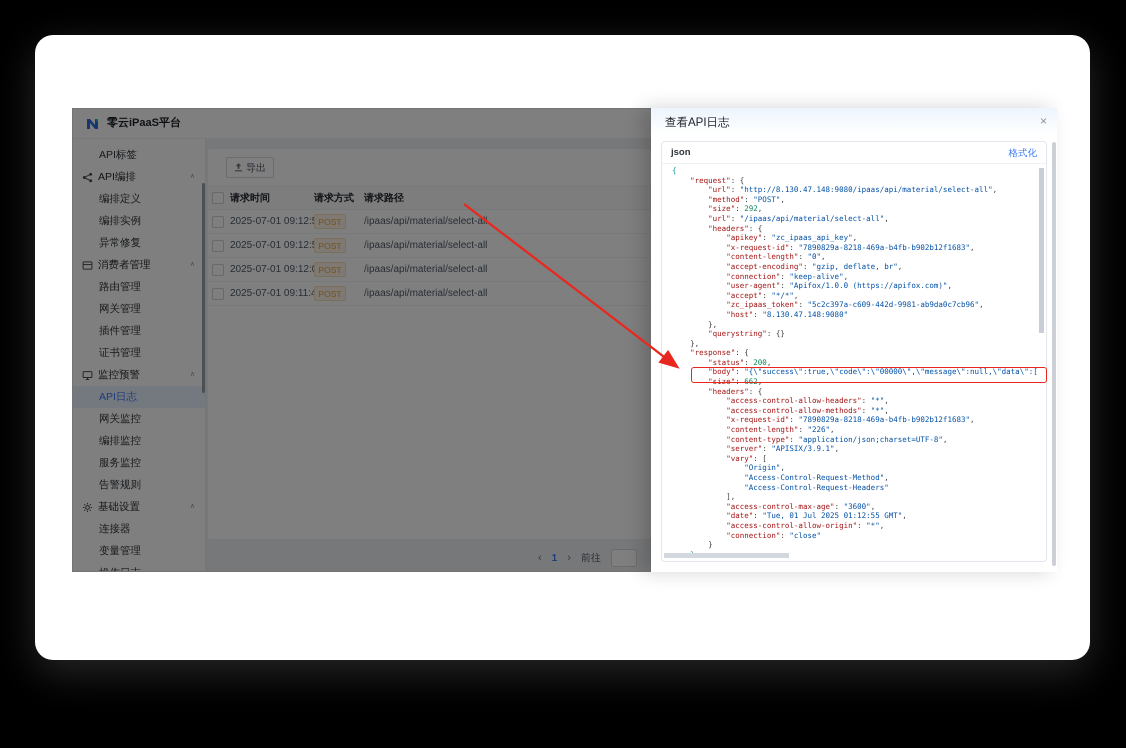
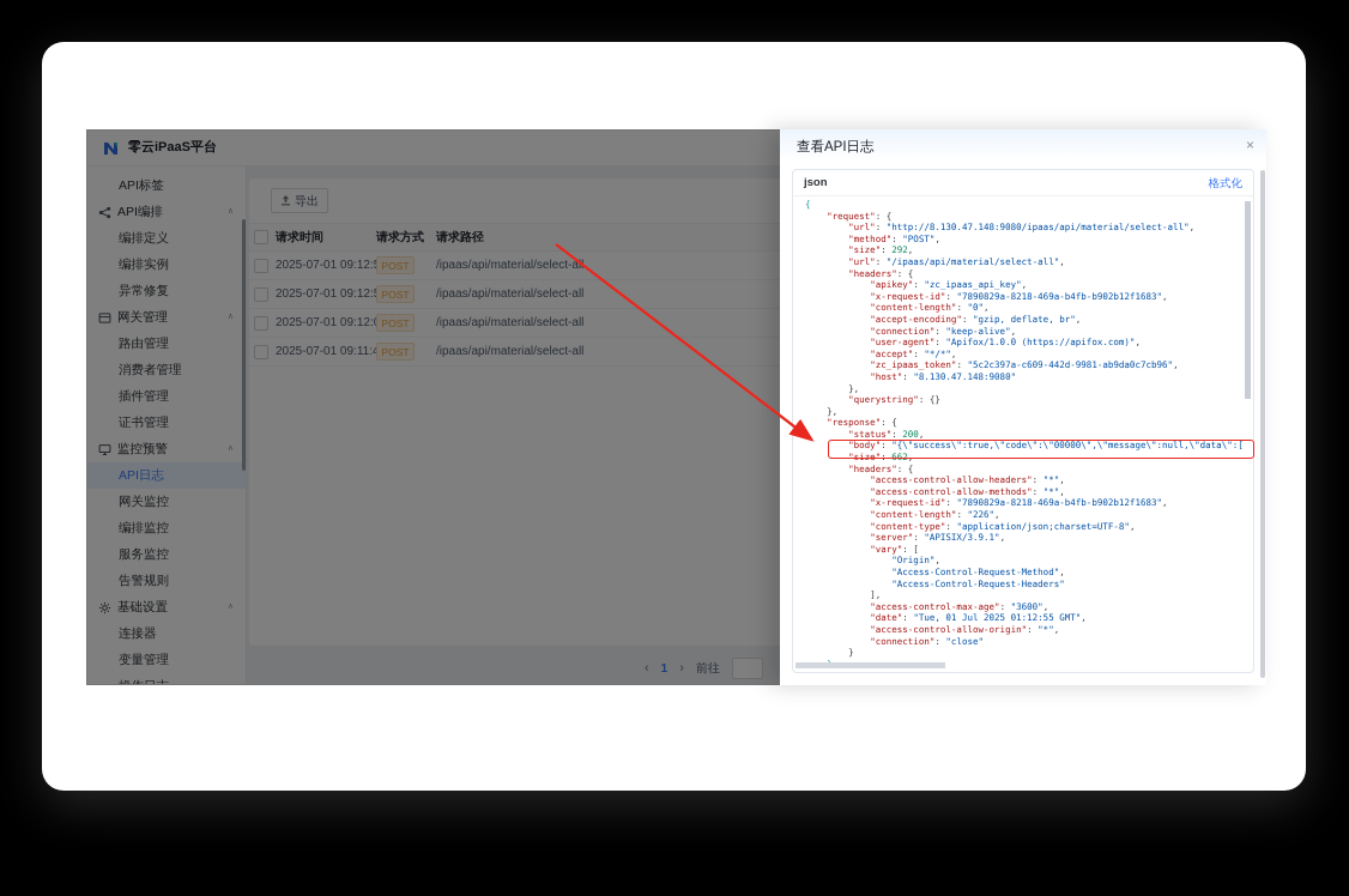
  零云iPaaS平台
  API标签
  API编排
  编排定义
  编排实例
  异常修复
- 消费者管理
+ 网关管理
  路由管理
- 网关管理
+ 消费者管理
  插件管理
  证书管理
  监控预警
  API日志
  网关监控
  编排监控
  服务监控
  告警规则
  基础设置
  连接器
  变量管理
  导出
  请求时间
  请求方式
  请求路径
  2025-07-01 09:12:
  POST
  /ipaas/api/material/select-al
  2025-07-01 09:12:
  POST
  /ipaas/api/material/select-all
  2025-07-01 09:12:
  POST
  /ipaas/api/material/select-all
  2025-07-01 09:11:
  POST
  /ipaas/api/material/select-all
  ‹
  1
  ›
  前往
  查看API日志
  ×
  json
  格式化
  {
  "request": {
  "url": "http://8.130.47.148:9080/ipaas/api/material/select-all",
  "method": "POST",
  "size": 292,
  "url": "/ipaas/api/material/select-all",
  "headers": {
  "apikey": "zc_ipaas_api_key",
  "x-request-id": "7890829a-8218-469a-b4fb-b902b12f1683",
  "content-length": "0",
  "accept-encoding": "gzip, deflate, br",
  "connection": "keep-alive",
  "user-agent": "Apifox/1.0.0 (https://apifox.com)",
  "accept": "*/*",
  "zc_ipaas_token": "5c2c397a-c609-442d-9981-ab9da0c7cb96",
  "host": "8.130.47.148:9080"
  },
  "querystring": {}
  },
  "response": {
  "status": 200,
  "body": "{\"success\":true,\"code\":\"00000\",\"message\":null,\"data\":[
  "size": 662,
  "headers": {
  "access-control-allow-headers": "*",
  "access-control-allow-methods": "*",
  "x-request-id": "7890829a-8218-469a-b4fb-b902b12f1683",
  "content-length": "226",
  "content-type": "application/json;charset=UTF-8",
  "server": "APISIX/3.9.1",
  "vary": [
  "Origin",
  "Access-Control-Request-Method",
  "Access-Control-Request-Headers"
  ],
  "access-control-max-age": "3600",
  "date": "Tue, 01 Jul 2025 01:12:55 GMT",
  "access-control-allow-origin": "*",
  "connection": "close"
  }
